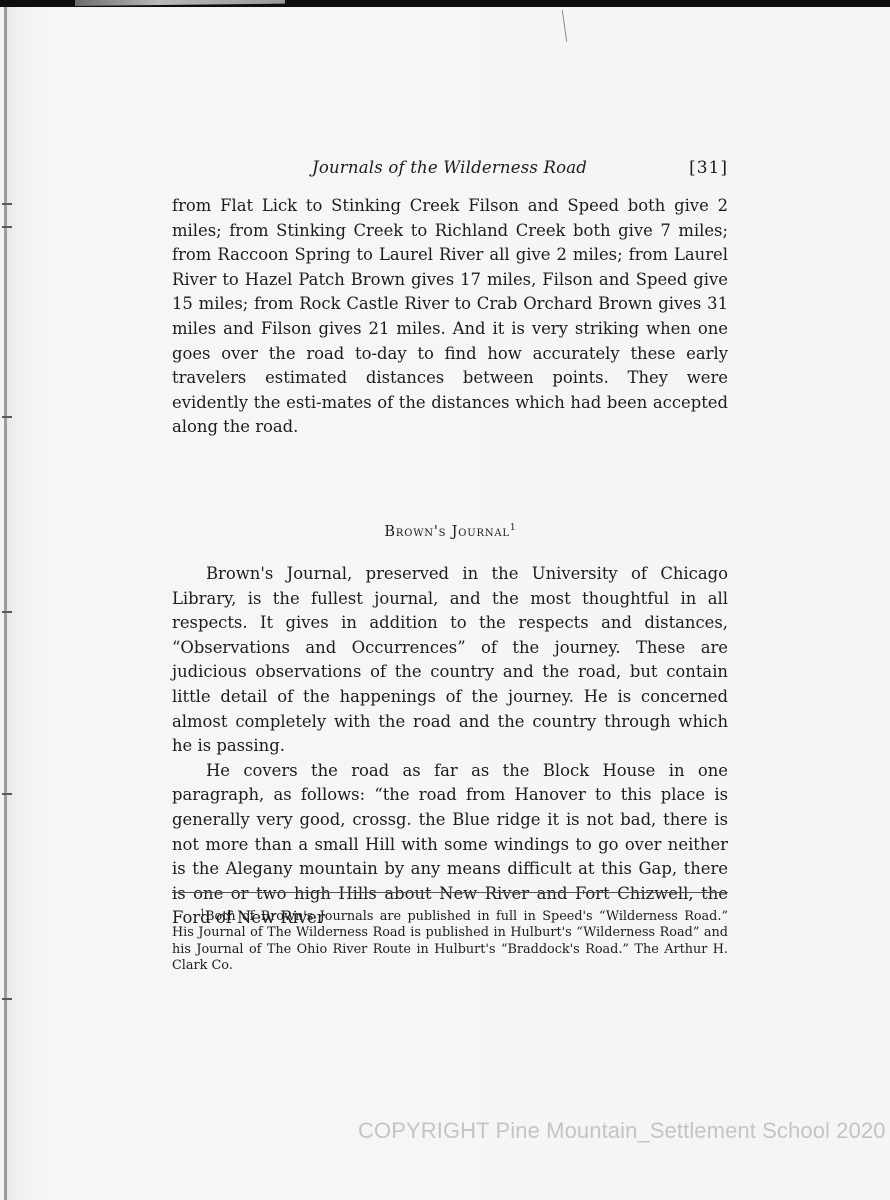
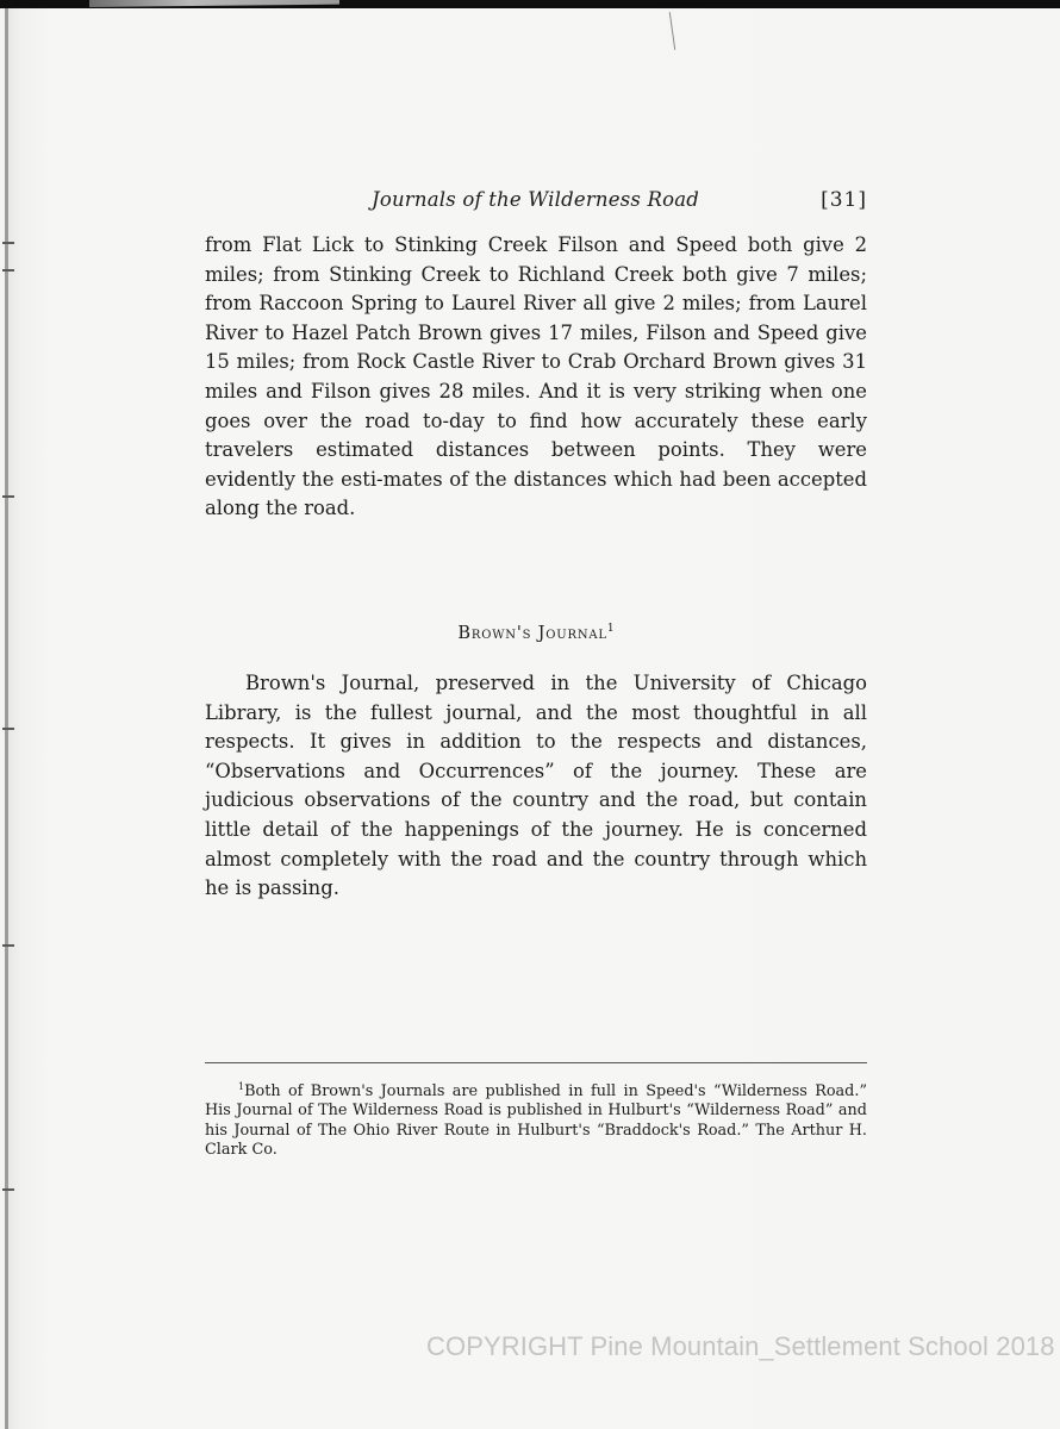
  Journals of the Wilderness Road
  [31]
- from Flat Lick to Stinking Creek Filson and Speed both give 2 miles; from Stinking Creek to Richland Creek both give 7 miles; from Raccoon Spring to Laurel River all give 2 miles; from Laurel River to Hazel Patch Brown gives 17 miles, Filson and Speed give 15 miles; from Rock Castle River to Crab Orchard Brown gives 31 miles and Filson gives 21 miles. And it is very striking when one goes over the road to-day to find how accurately these early travelers estimated distances between points. They were evidently the esti-mates of the distances which had been accepted along the road.
+ from Flat Lick to Stinking Creek Filson and Speed both give 2 miles; from Stinking Creek to Richland Creek both give 7 miles; from Raccoon Spring to Laurel River all give 2 miles; from Laurel River to Hazel Patch Brown gives 17 miles, Filson and Speed give 15 miles; from Rock Castle River to Crab Orchard Brown gives 31 miles and Filson gives 28 miles. And it is very striking when one goes over the road to-day to find how accurately these early travelers estimated distances between points. They were evidently the esti-mates of the distances which had been accepted along the road.
  Brown's Journal1
  Brown's Journal, preserved in the University of Chicago Library, is the fullest journal, and the most thoughtful in all respects. It gives in addition to the respects and distances, “Observations and Occurrences” of the journey. These are judicious observations of the country and the road, but contain little detail of the happenings of the journey. He is concerned almost completely with the road and the country through which he is passing.
- He covers the road as far as the Block House in one paragraph, as follows: “the road from Hanover to this place is generally very good, crossg. the Blue ridge it is not bad, there is not more than a small Hill with some windings to go over neither is the Alegany mountain by any means difficult at this Gap, there is one or two high Hills about New River and Fort Chizwell, the Ford of New River
  1Both of Brown's Journals are published in full in Speed's “Wilderness Road.” His Journal of The Wilderness Road is published in Hulburt's “Wilderness Road” and his Journal of The Ohio River Route in Hulburt's “Braddock's Road.” The Arthur H. Clark Co.
- COPYRIGHT Pine Mountain_Settlement School 2020
+ COPYRIGHT Pine Mountain_Settlement School 2018
